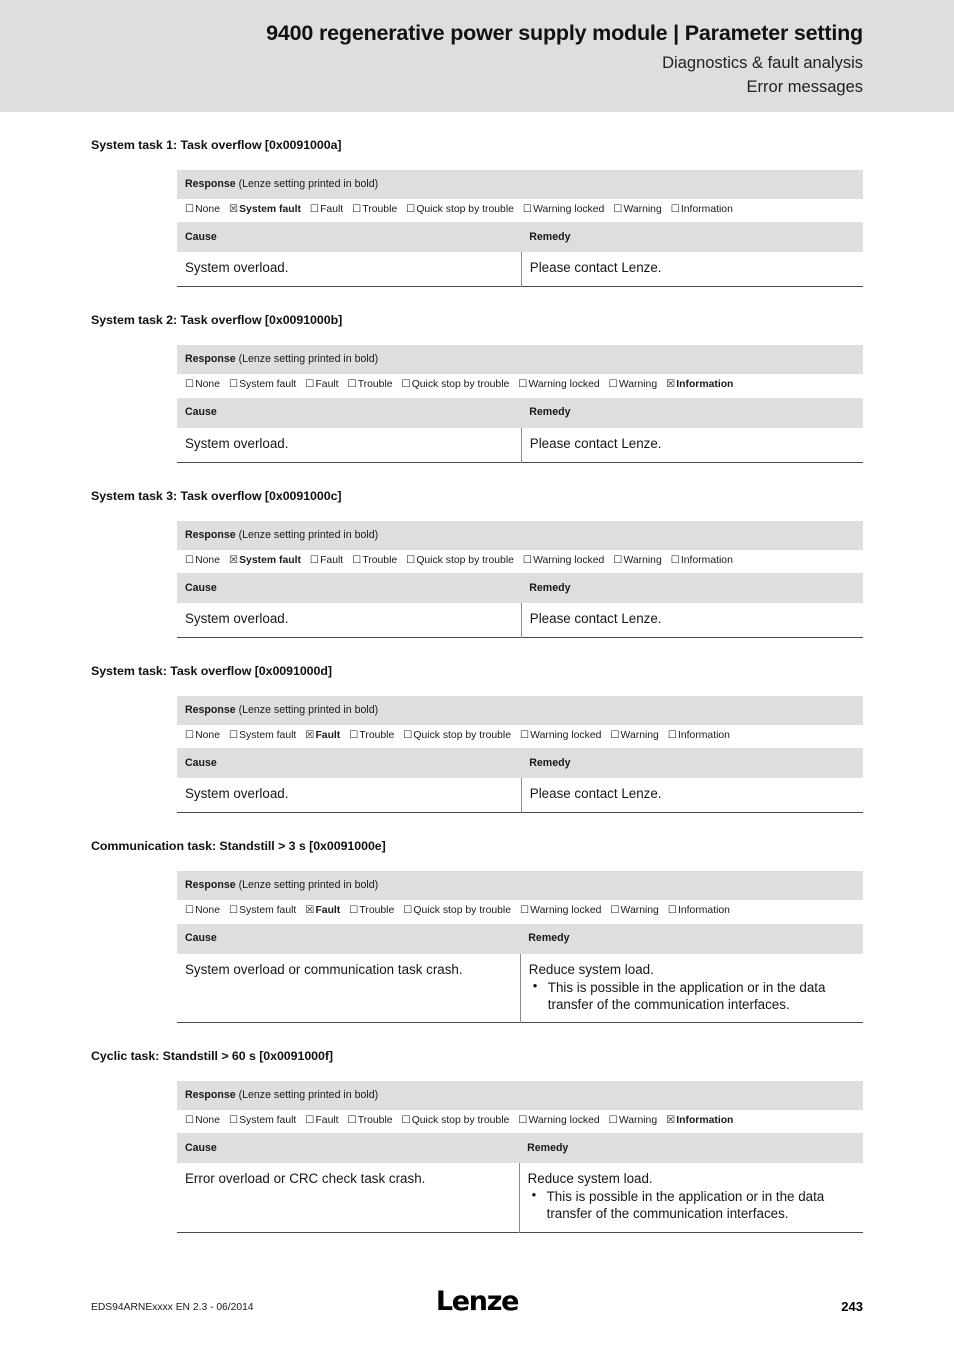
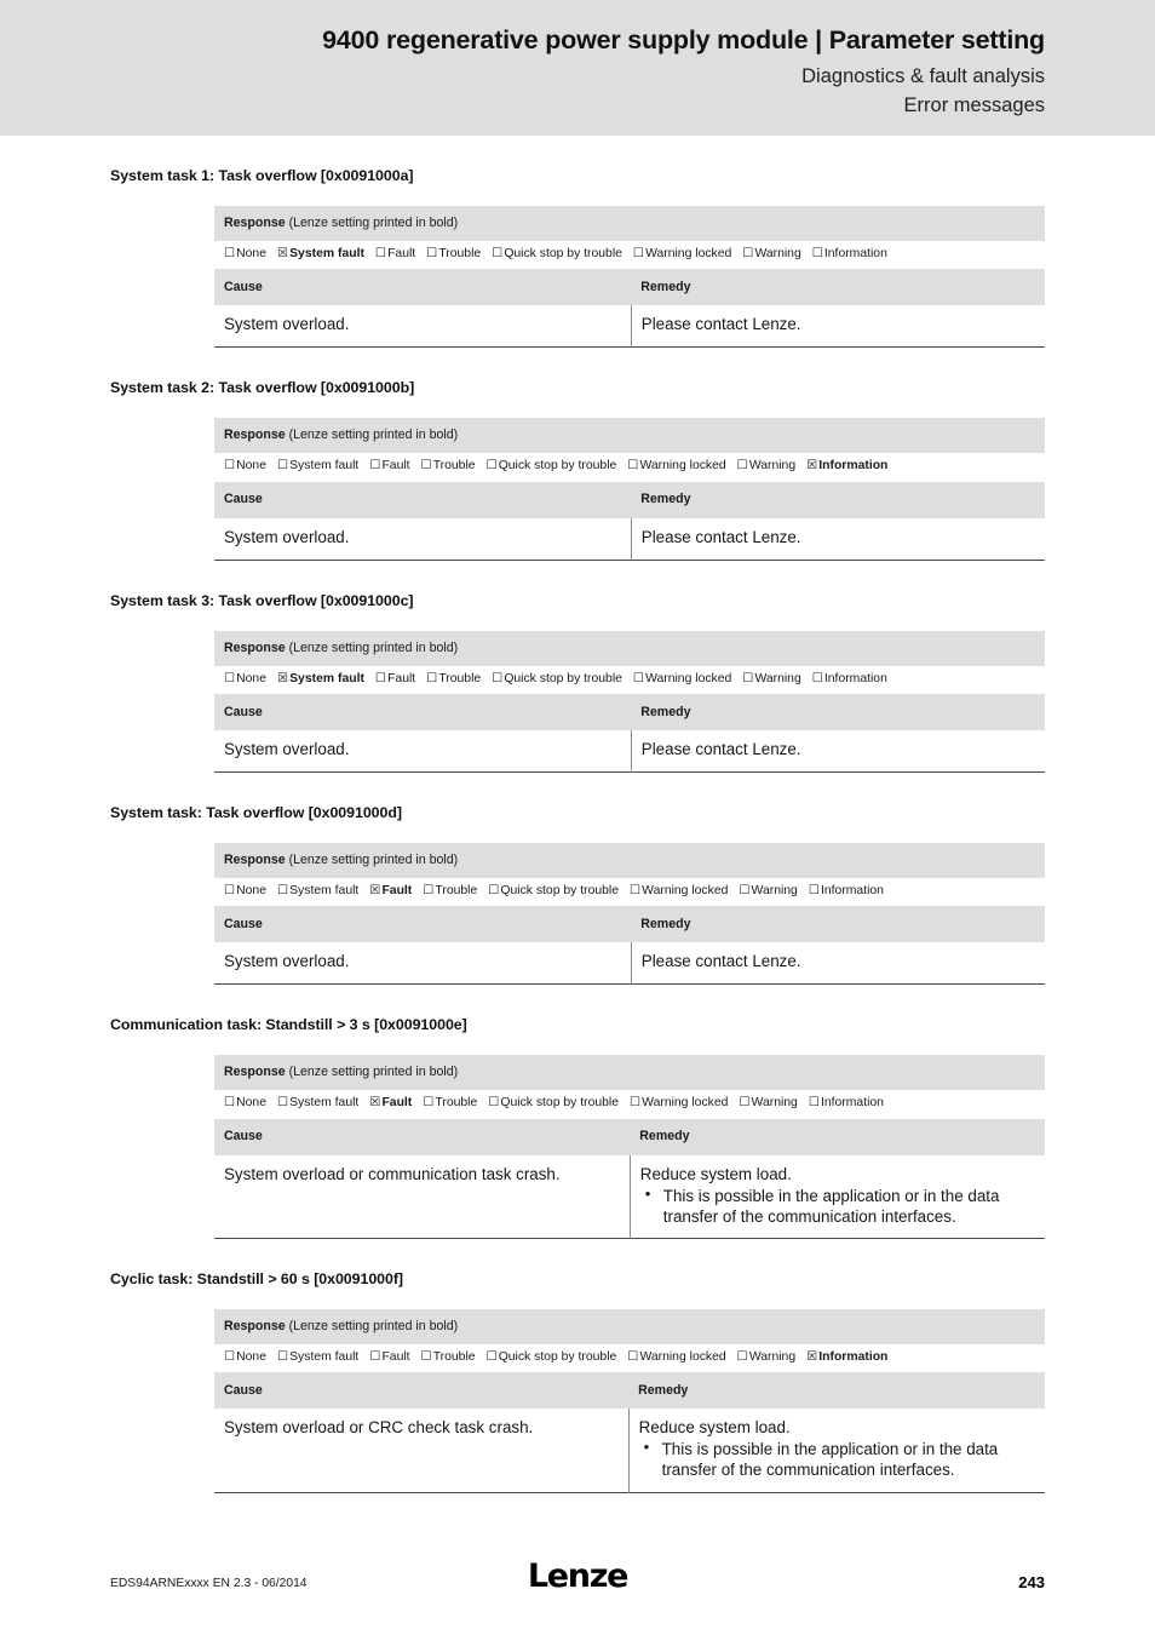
  9400 regenerative power supply module | Parameter setting
  Diagnostics & fault analysis
  Error messages
  System task 1: Task overflow [0x0091000a]
  Response (Lenze setting printed in bold)
  ☐None ☒System fault ☐Fault ☐Trouble ☐Quick stop by trouble ☐Warning locked ☐Warning ☐Information
  Cause	Remedy
  System overload.	Please contact Lenze.
  System task 2: Task overflow [0x0091000b]
  Response (Lenze setting printed in bold)
  ☐None ☐System fault ☐Fault ☐Trouble ☐Quick stop by trouble ☐Warning locked ☐Warning ☒Information
  Cause	Remedy
  System overload.	Please contact Lenze.
  System task 3: Task overflow [0x0091000c]
  Response (Lenze setting printed in bold)
  ☐None ☒System fault ☐Fault ☐Trouble ☐Quick stop by trouble ☐Warning locked ☐Warning ☐Information
  Cause	Remedy
  System overload.	Please contact Lenze.
  System task: Task overflow [0x0091000d]
  Response (Lenze setting printed in bold)
  ☐None ☐System fault ☒Fault ☐Trouble ☐Quick stop by trouble ☐Warning locked ☐Warning ☐Information
  Cause	Remedy
  System overload.	Please contact Lenze.
  Communication task: Standstill > 3 s [0x0091000e]
  Response (Lenze setting printed in bold)
  ☐None ☐System fault ☒Fault ☐Trouble ☐Quick stop by trouble ☐Warning locked ☐Warning ☐Information
  Cause	Remedy
  System overload or communication task crash.	Reduce system load.• This is possible in the application or in the data transfer of the communication interfaces.
  Cyclic task: Standstill > 60 s [0x0091000f]
  Response (Lenze setting printed in bold)
  ☐None ☐System fault ☐Fault ☐Trouble ☐Quick stop by trouble ☐Warning locked ☐Warning ☒Information
  Cause	Remedy
- Error overload or CRC check task crash.	Reduce system load.• This is possible in the application or in the data transfer of the communication interfaces.
+ System overload or CRC check task crash.	Reduce system load.• This is possible in the application or in the data transfer of the communication interfaces.
  EDS94ARNExxxx EN 2.3 - 06/2014
  Lenze
  243
